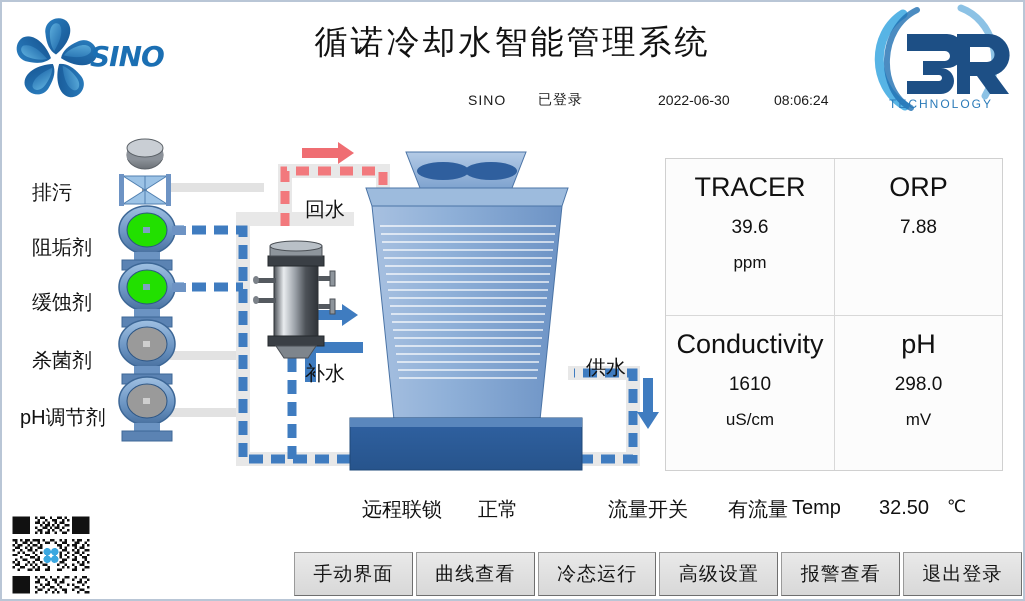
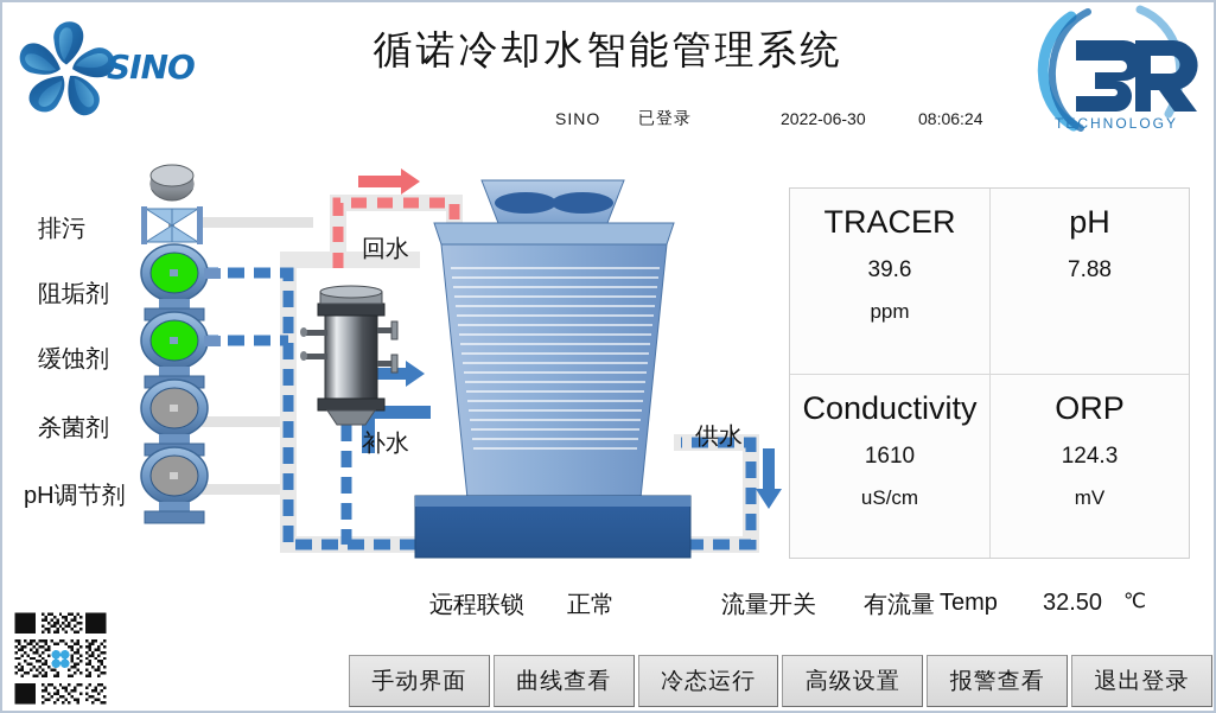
  SINO
  循诺冷却水智能管理系统
  TECHNOLOGY
  SINO
  已登录
  2022-06-30
  08:06:24
  排污
  阻垢剂
  缓蚀剂
  杀菌剂
  pH调节剂
  回水
  补水
  供水
  TRACER
  39.6
  ppm
- ORP
+ pH
  7.88
  Conductivity
  1610
  uS/cm
- pH
+ ORP
- 298.0
+ 124.3
  mV
  远程联锁
  正常
  流量开关
  有流量
  Temp
  32.50
  ℃
  手动界面
  曲线查看
  冷态运行
  高级设置
  报警查看
  退出登录
